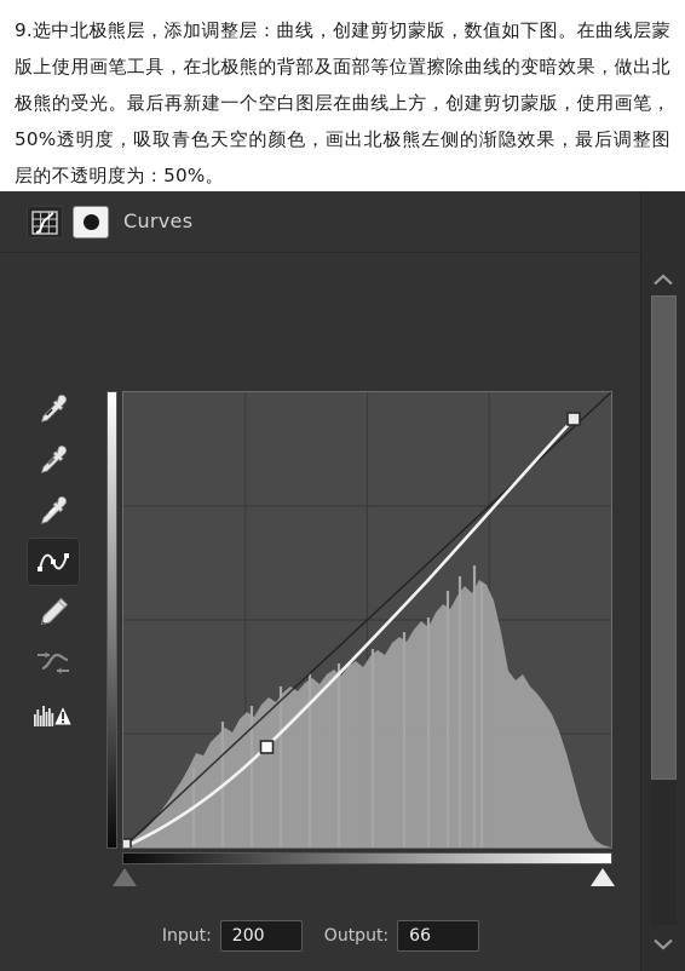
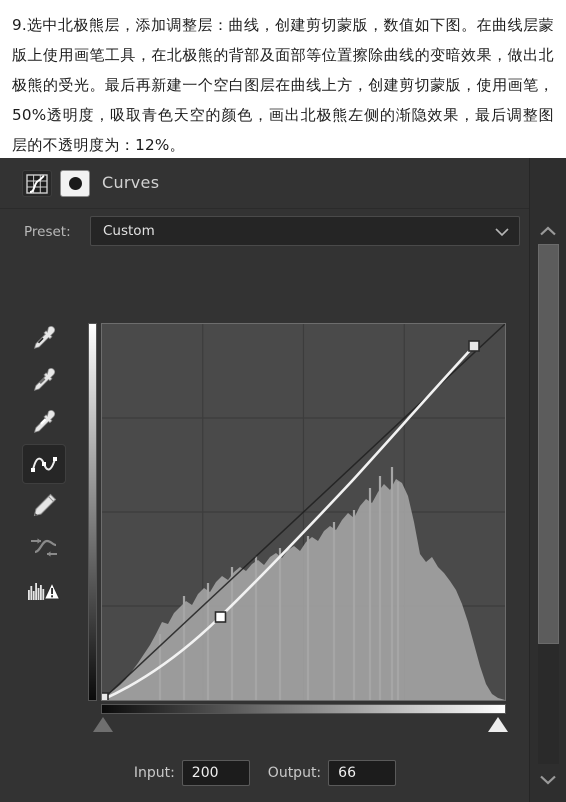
- 9.选中北极熊层，添加调整层：曲线，创建剪切蒙版，数值如下图。在曲线层蒙版上使用画笔工具，在北极熊的背部及面部等位置擦除曲线的变暗效果，做出北极熊的受光。最后再新建一个空白图层在曲线上方，创建剪切蒙版，使用画笔，50%透明度，吸取青色天空的颜色，画出北极熊左侧的渐隐效果，最后调整图层的不透明度为：50%。
+ 9.选中北极熊层，添加调整层：曲线，创建剪切蒙版，数值如下图。在曲线层蒙版上使用画笔工具，在北极熊的背部及面部等位置擦除曲线的变暗效果，做出北极熊的受光。最后再新建一个空白图层在曲线上方，创建剪切蒙版，使用画笔，50%透明度，吸取青色天空的颜色，画出北极熊左侧的渐隐效果，最后调整图层的不透明度为：12%。
  Curves
+ Preset:
+ Custom
  Input:
  200
  Output:
  66
